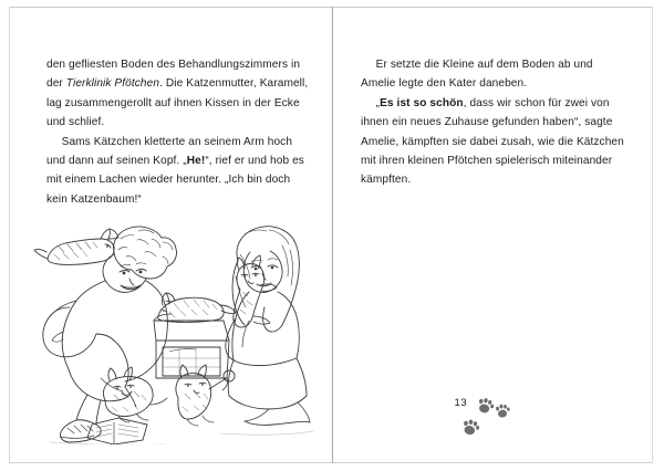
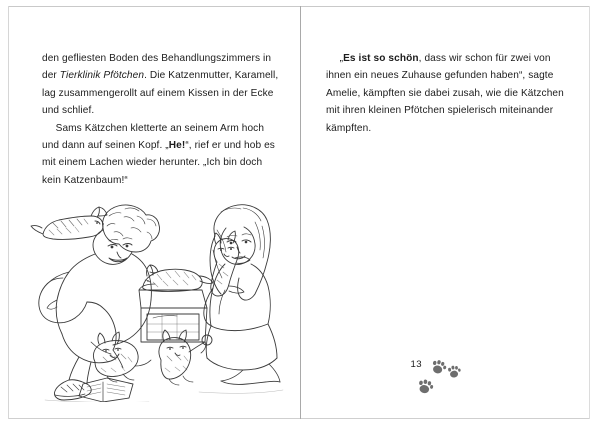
- den gefliesten Boden des Behandlungszimmers in der Tierklinik Pfötchen. Die Katzenmutter, Karamell, lag zusammengerollt auf ihnen Kissen in der Ecke und schlief.
+ den gefliesten Boden des Behandlungszimmers in der Tierklinik Pfötchen. Die Katzenmutter, Karamell, lag zusammengerollt auf einem Kissen in der Ecke und schlief.
  Sams Kätzchen kletterte an seinem Arm hoch und dann auf seinen Kopf. „He!“, rief er und hob es mit einem Lachen wieder herunter. „Ich bin doch kein Katzenbaum!“
- Er setzte die Kleine auf dem Boden ab und Amelie legte den Kater daneben.
  „Es ist so schön, dass wir schon für zwei von ihnen ein neues Zuhause gefunden haben“, sagte Amelie, kämpften sie dabei zusah, wie die Kätzchen mit ihren kleinen Pfötchen spielerisch miteinander kämpften.
  13
